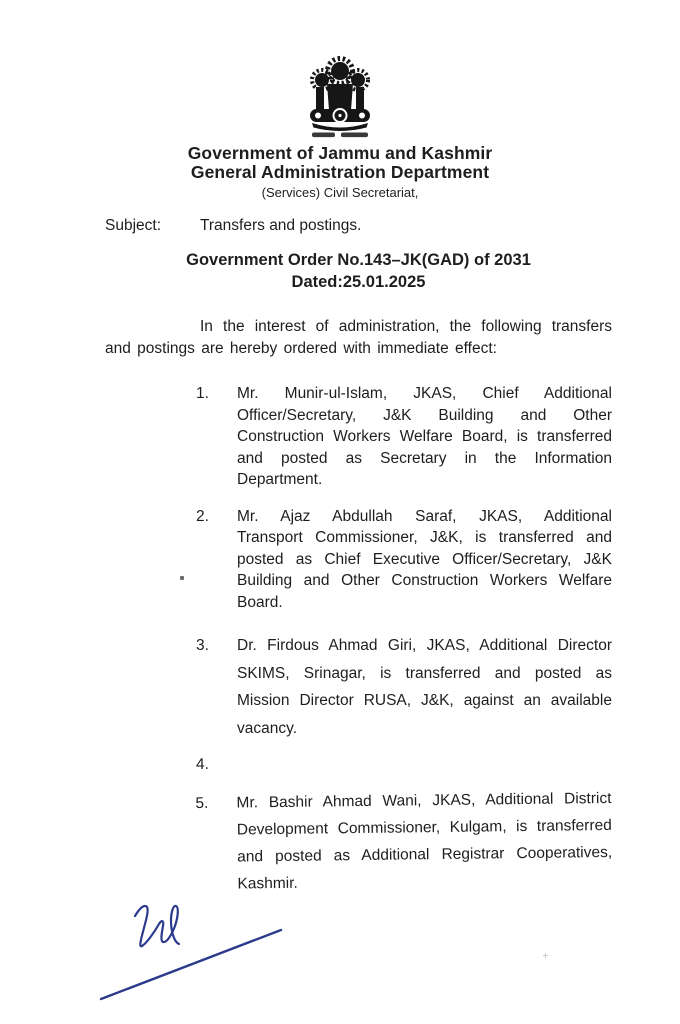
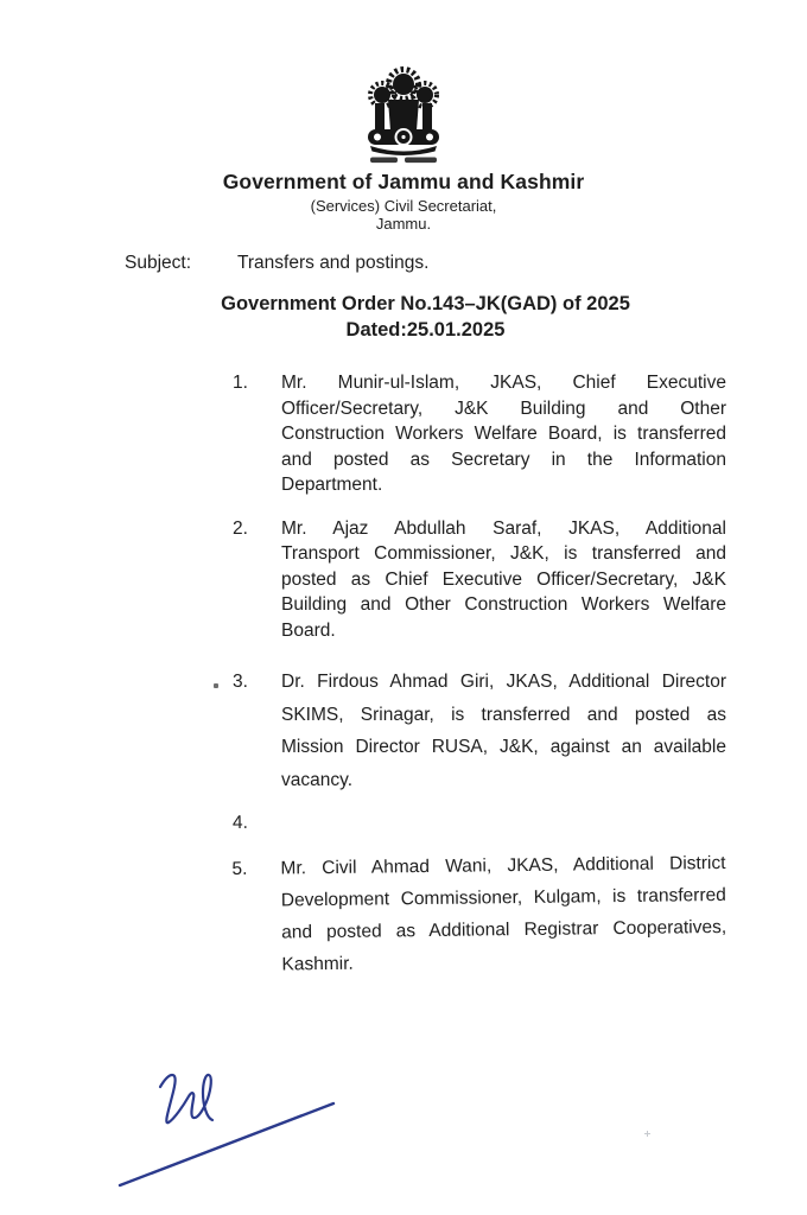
  Government of Jammu and Kashmir
- General Administration Department
  (Services) Civil Secretariat,
+ Jammu.
  Subject:
  Transfers and postings.
- Government Order No.143–JK(GAD) of 2031
+ Government Order No.143–JK(GAD) of 2025
  Dated:25.01.2025
- In the interest of administration, the following transfers and postings are hereby ordered with immediate effect:
  1.
- Mr. Munir-ul-Islam, JKAS, Chief Additional Officer/Secretary, J&K Building and Other Construction Workers Welfare Board, is transferred and posted as Secretary in the Information Department.
+ Mr. Munir-ul-Islam, JKAS, Chief Executive Officer/Secretary, J&K Building and Other Construction Workers Welfare Board, is transferred and posted as Secretary in the Information Department.
  2.
  Mr. Ajaz Abdullah Saraf, JKAS, Additional Transport Commissioner, J&K, is transferred and posted as Chief Executive Officer/Secretary, J&K Building and Other Construction Workers Welfare Board.
  3.
  Dr. Firdous Ahmad Giri, JKAS, Additional Director SKIMS, Srinagar, is transferred and posted as Mission Director RUSA, J&K, against an available vacancy.
  4.
  5.
- Mr. Bashir Ahmad Wani, JKAS, Additional District Development Commissioner, Kulgam, is transferred and posted as Additional Registrar Cooperatives, Kashmir.
+ Mr. Civil Ahmad Wani, JKAS, Additional District Development Commissioner, Kulgam, is transferred and posted as Additional Registrar Cooperatives, Kashmir.
